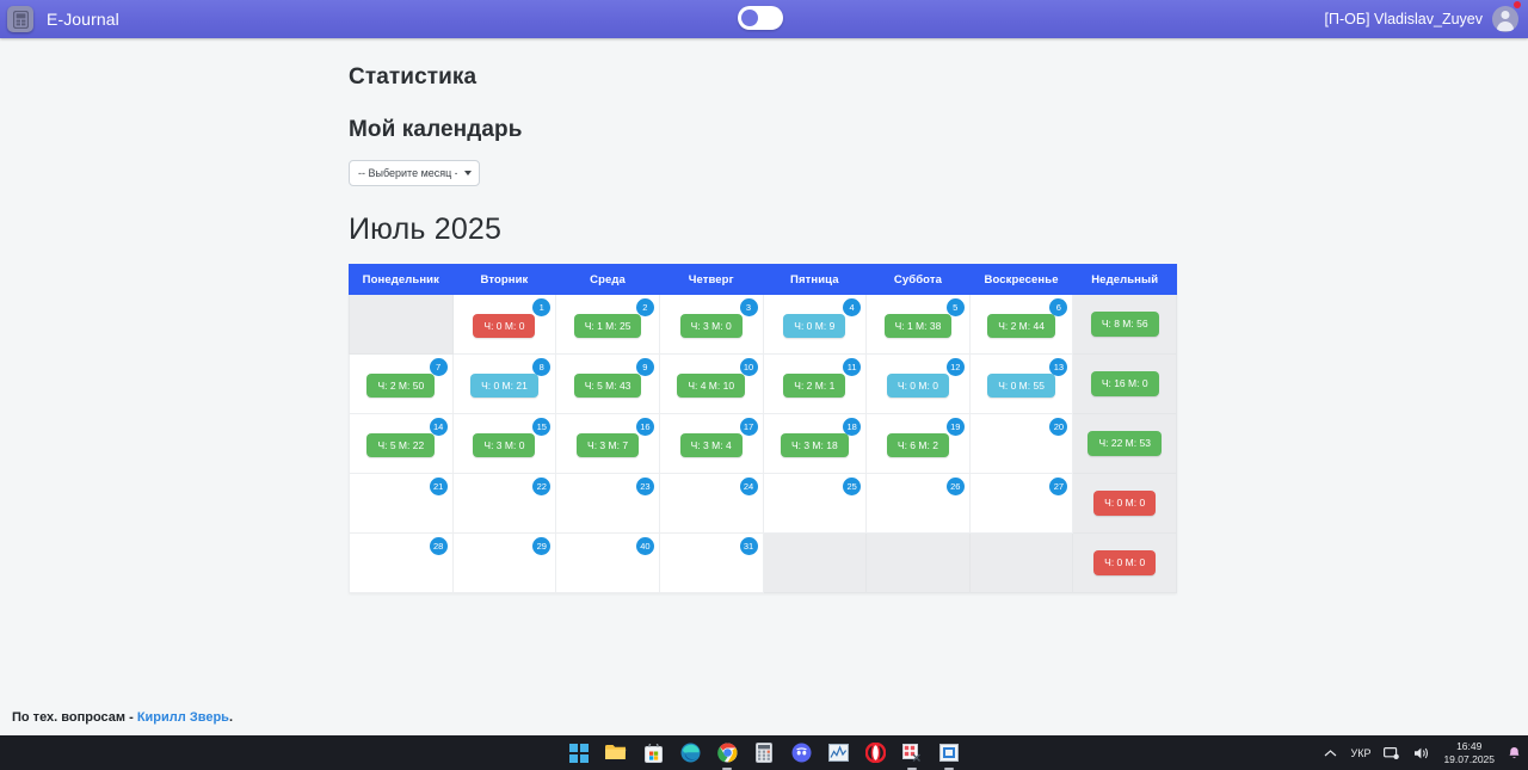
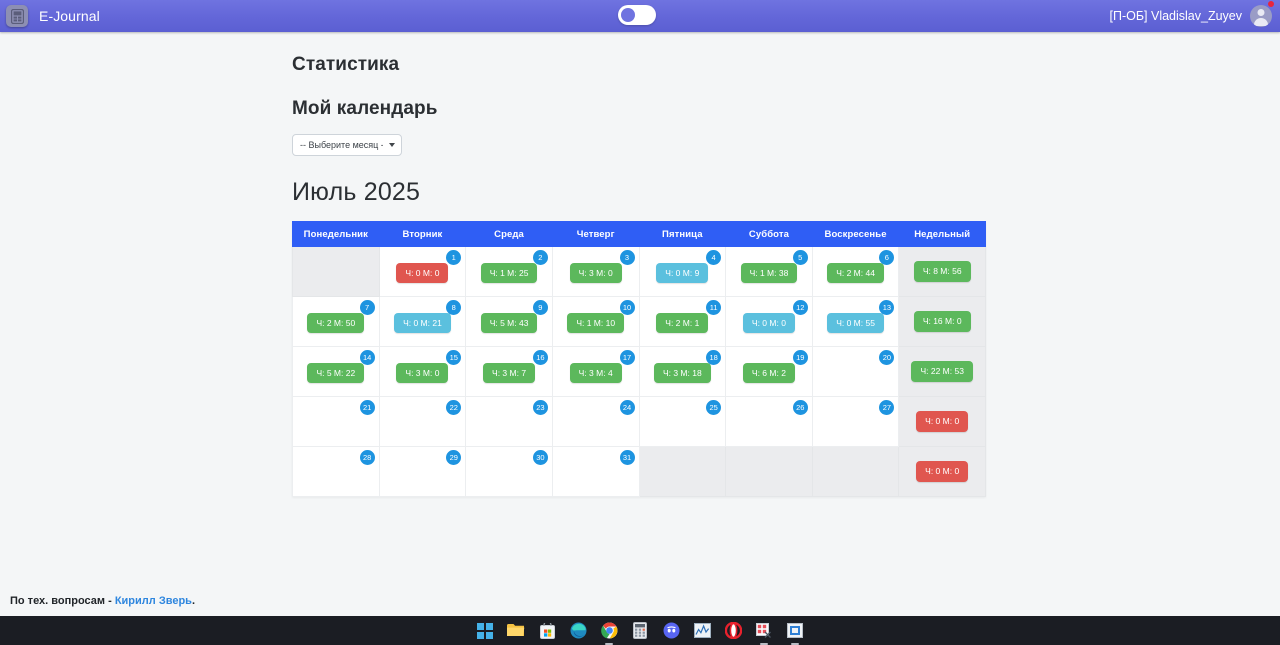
  E-Journal
  [П-ОБ] Vladislav_Zuyev
  Статистика
  Мой календарь
  -- Выберите месяц -
  Июль 2025
  Понедельник	Вторник	Среда	Четверг	Пятница	Суббота	Воскресенье	Недельный
  	1Ч: 0 М: 0	2Ч: 1 М: 25	3Ч: 3 М: 0	4Ч: 0 М: 9	5Ч: 1 М: 38	6Ч: 2 М: 44	Ч: 8 М: 56
- 7Ч: 2 М: 50	8Ч: 0 М: 21	9Ч: 5 М: 43	10Ч: 4 М: 10	11Ч: 2 М: 1	12Ч: 0 М: 0	13Ч: 0 М: 55	Ч: 16 М: 0
+ 7Ч: 2 М: 50	8Ч: 0 М: 21	9Ч: 5 М: 43	10Ч: 1 М: 10	11Ч: 2 М: 1	12Ч: 0 М: 0	13Ч: 0 М: 55	Ч: 16 М: 0
  14Ч: 5 М: 22	15Ч: 3 М: 0	16Ч: 3 М: 7	17Ч: 3 М: 4	18Ч: 3 М: 18	19Ч: 6 М: 2	20	Ч: 22 М: 53
  21	22	23	24	25	26	27	Ч: 0 М: 0
- 28	29	40	31				Ч: 0 М: 0
+ 28	29	30	31				Ч: 0 М: 0
  По тех. вопросам - Кирилл Зверь.
- УКР
- 16:49
- 19.07.2025
